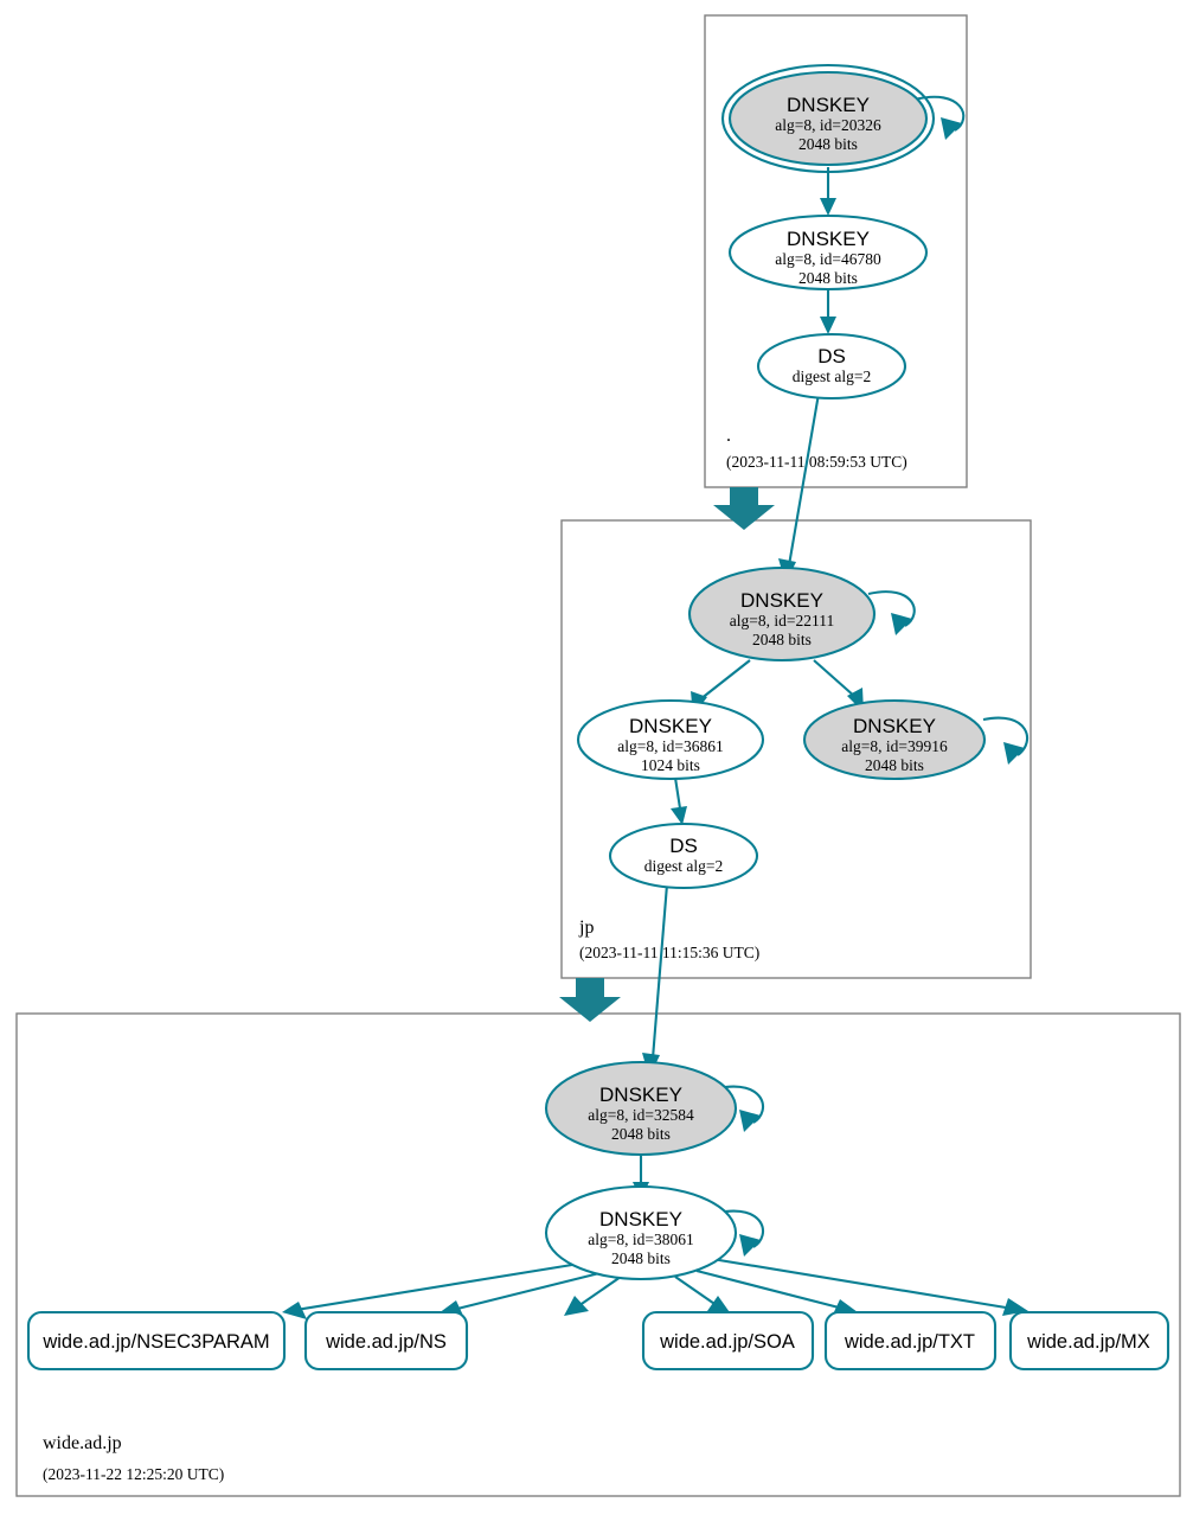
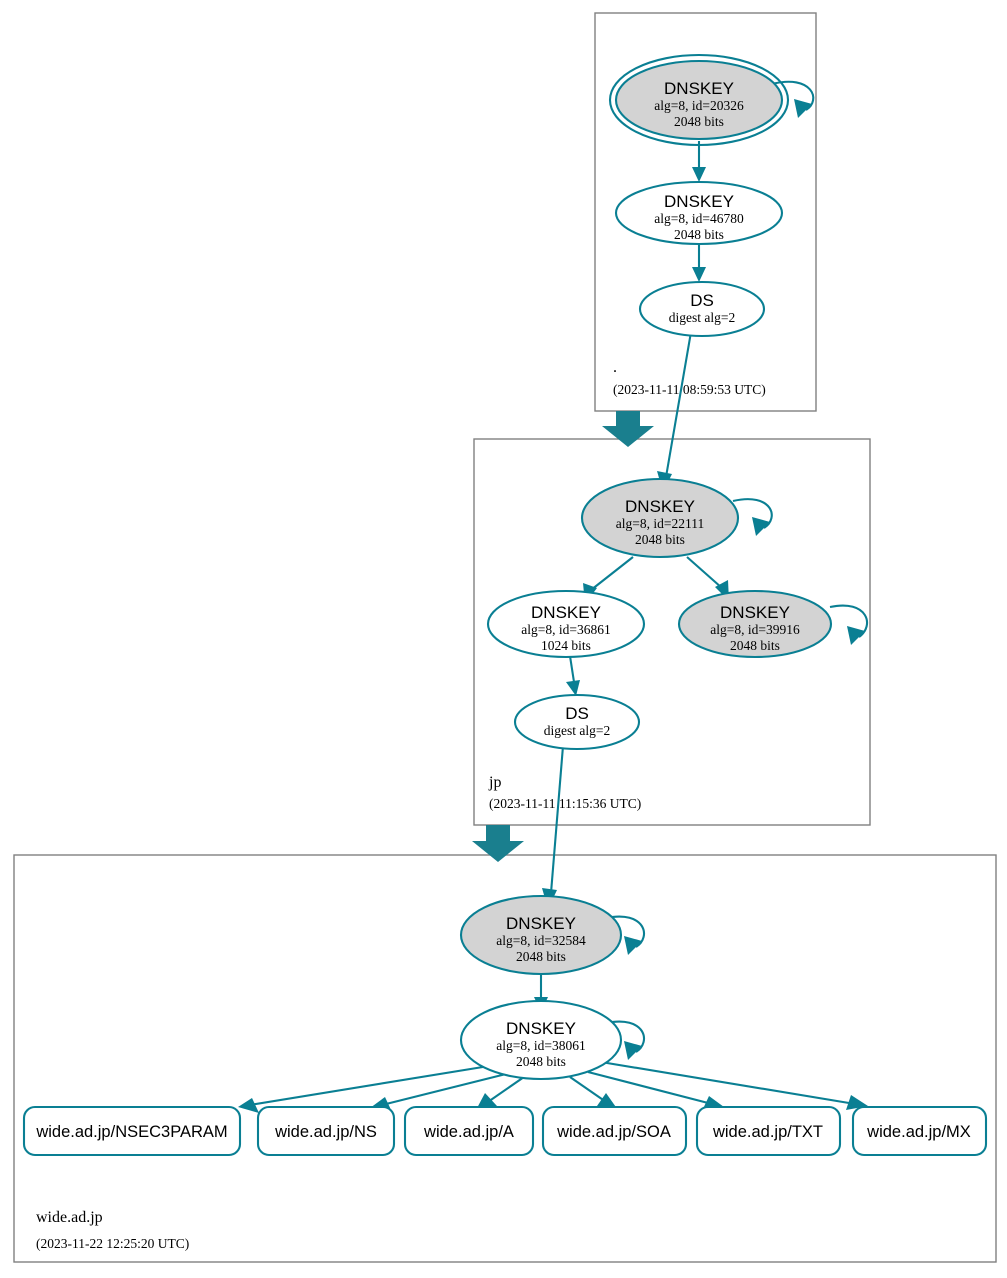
  DNSKEY
  alg=8, id=20326
  2048 bits
  DNSKEY
  alg=8, id=46780
  2048 bits
  DS
  digest alg=2
  .
  (2023-11-11 08:59:53 UTC)
  DNSKEY
  alg=8, id=22111
  2048 bits
  DNSKEY
  alg=8, id=36861
  1024 bits
  DNSKEY
  alg=8, id=39916
  2048 bits
  DS
  digest alg=2
  jp
  (2023-11-11 11:15:36 UTC)
  DNSKEY
  alg=8, id=32584
  2048 bits
  DNSKEY
  alg=8, id=38061
  2048 bits
  wide.ad.jp/NSEC3PARAM
  wide.ad.jp/NS
+ wide.ad.jp/A
  wide.ad.jp/SOA
  wide.ad.jp/TXT
  wide.ad.jp/MX
  wide.ad.jp
  (2023-11-22 12:25:20 UTC)
